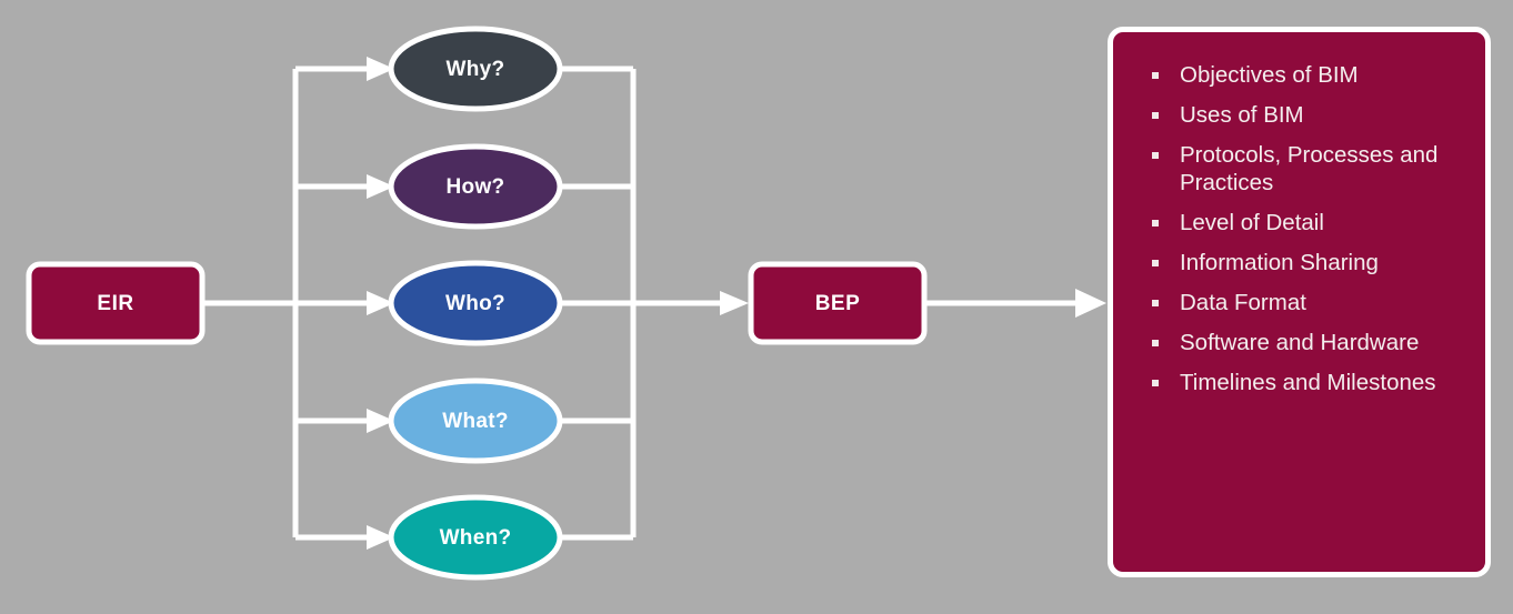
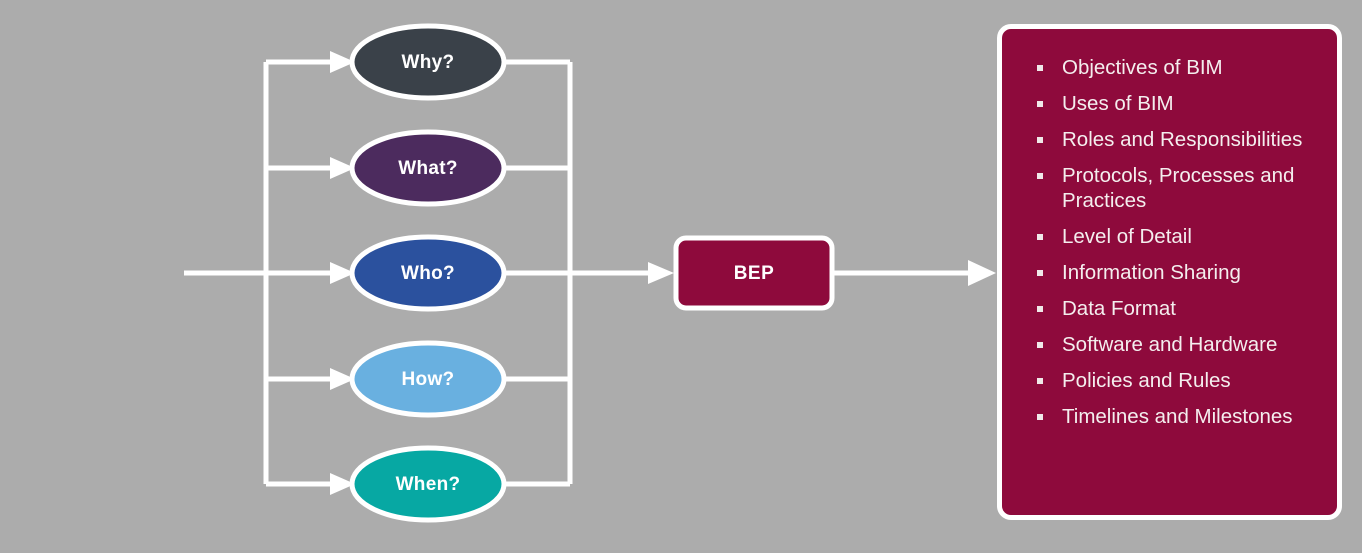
- EIR
  Why?
- How?
+ What?
  Who?
- What?
+ How?
  When?
  BEP
  Objectives of BIM
  Uses of BIM
+ Roles and Responsibilities
  Protocols, Processes and Practices
  Level of Detail
  Information Sharing
  Data Format
  Software and Hardware
+ Policies and Rules
  Timelines and Milestones
